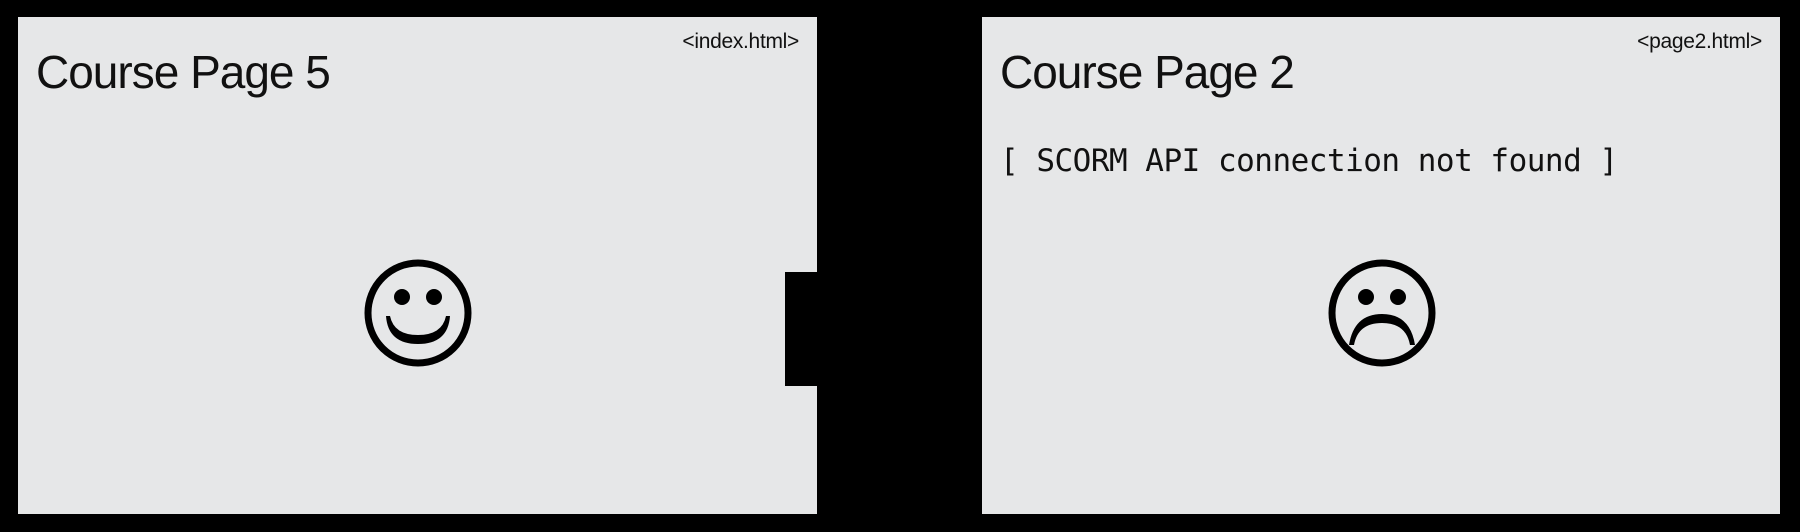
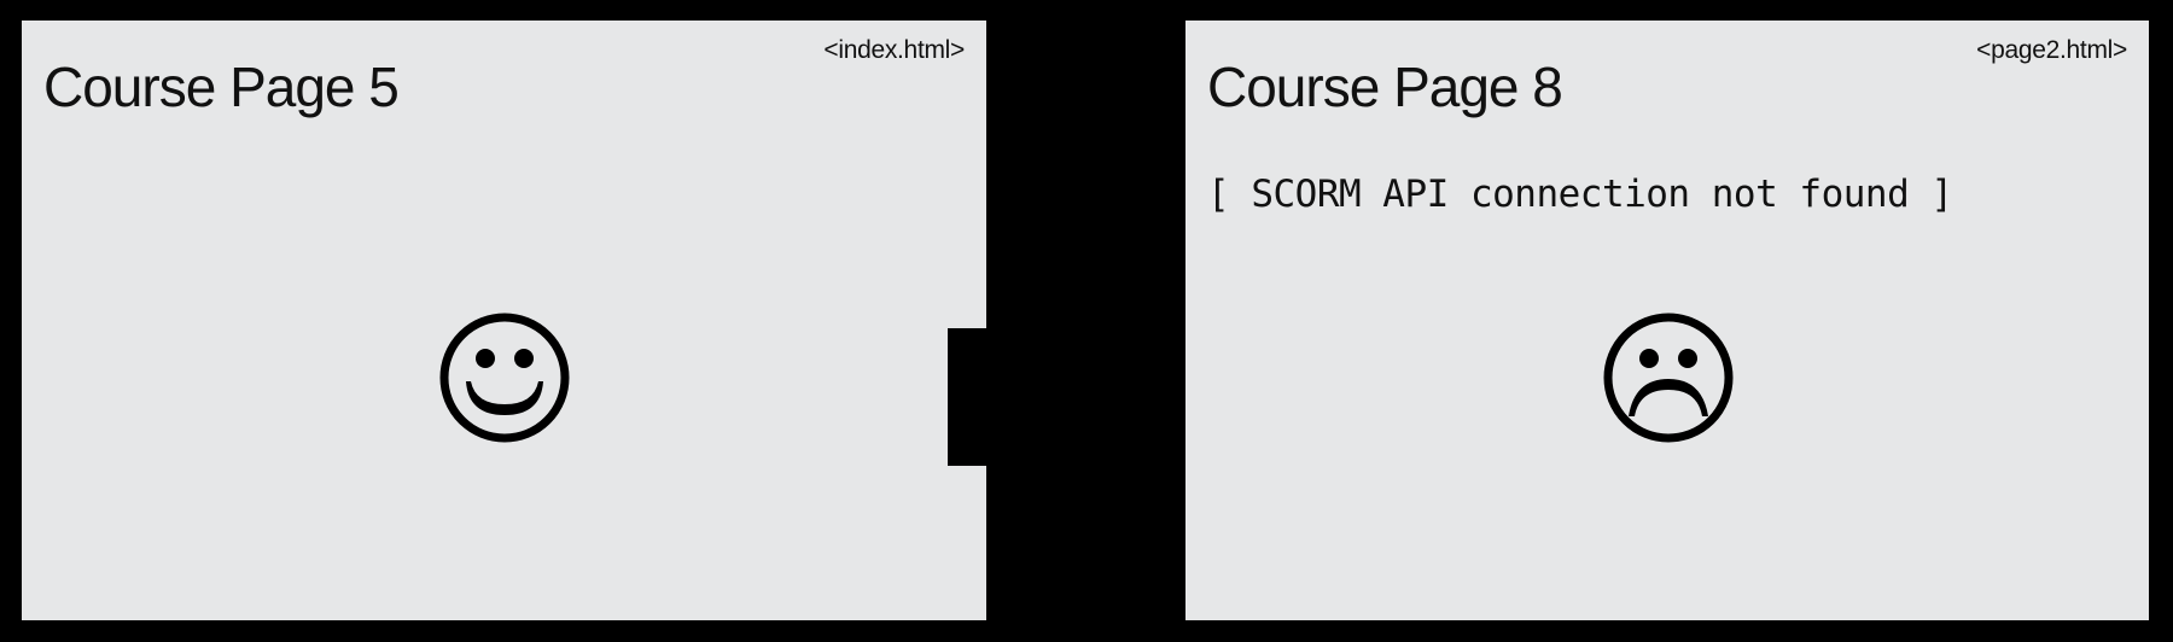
  <index.html>
  Course Page 5
  <page2.html>
- Course Page 2
+ Course Page 8
  [ SCORM API connection not found ]
